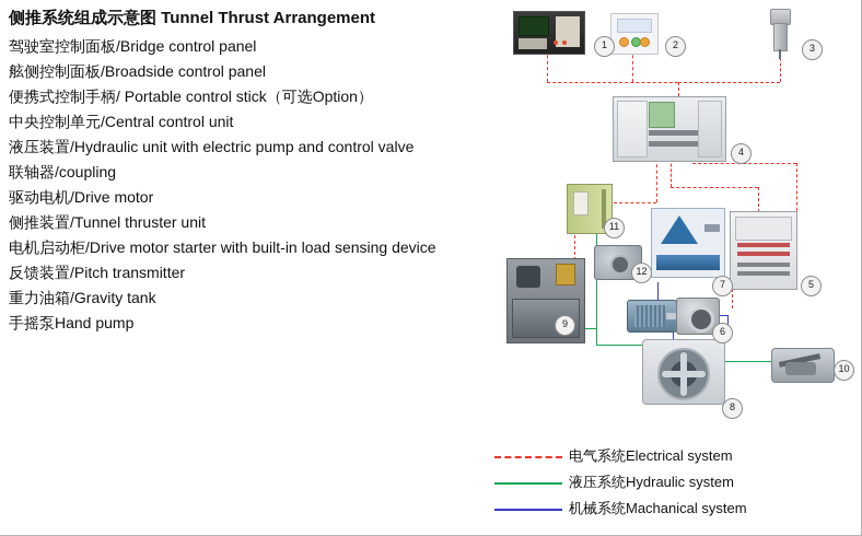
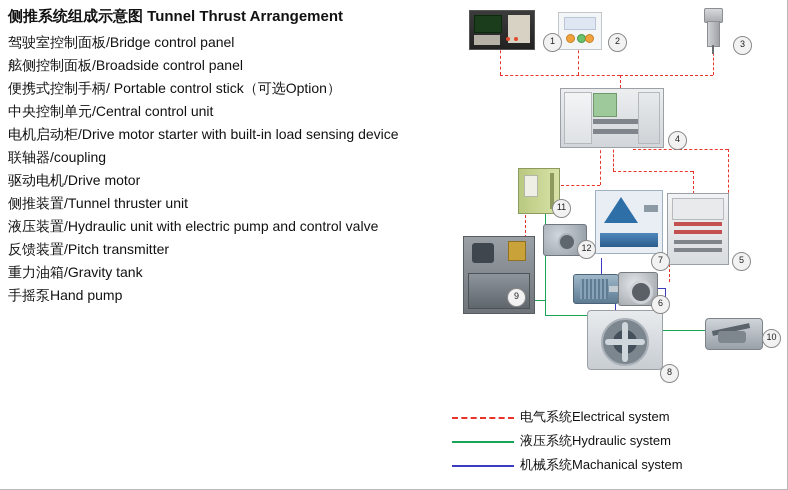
  侧推系统组成示意图 Tunnel Thrust Arrangement
  驾驶室控制面板/Bridge control panel
  舷侧控制面板/Broadside control panel
  便携式控制手柄/ Portable control stick（可选Option）
  中央控制单元/Central control unit
- 液压装置/Hydraulic unit with electric pump and control valve
+ 电机启动柜/Drive motor starter with built-in load sensing device
  联轴器/coupling
  驱动电机/Drive motor
  侧推装置/Tunnel thruster unit
- 电机启动柜/Drive motor starter with built-in load sensing device
+ 液压装置/Hydraulic unit with electric pump and control valve
  反馈装置/Pitch transmitter
  重力油箱/Gravity tank
  手摇泵Hand pump
  1
  2
  3
  4
  11
  12
  7
  5
  9
  6
  8
  10
  电气系统Electrical system
  液压系统Hydraulic system
  机械系统Machanical system
